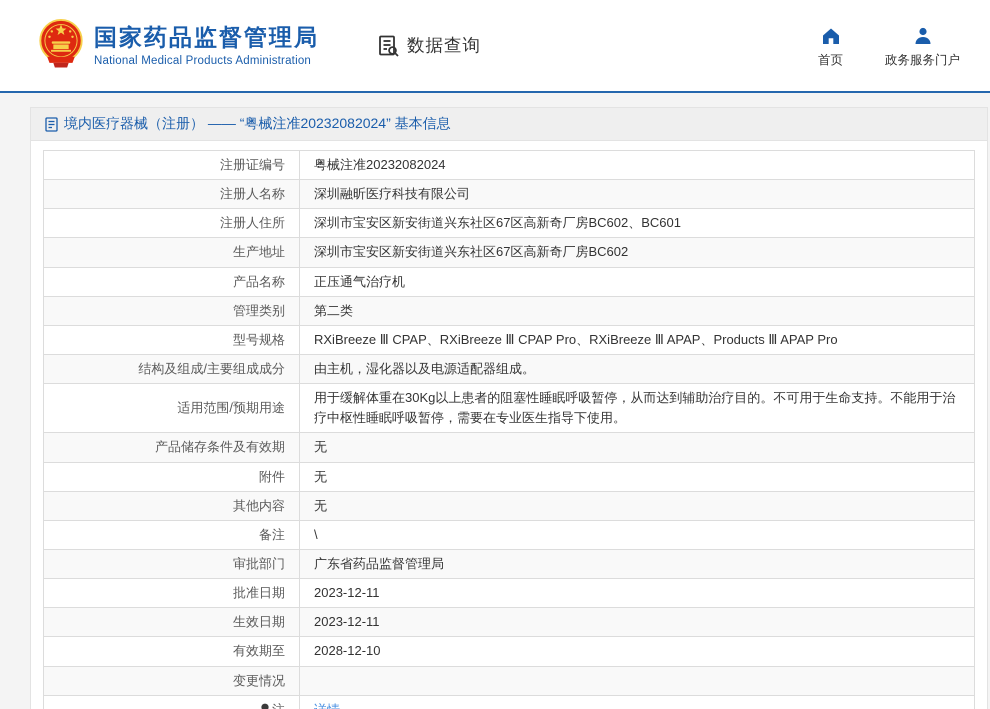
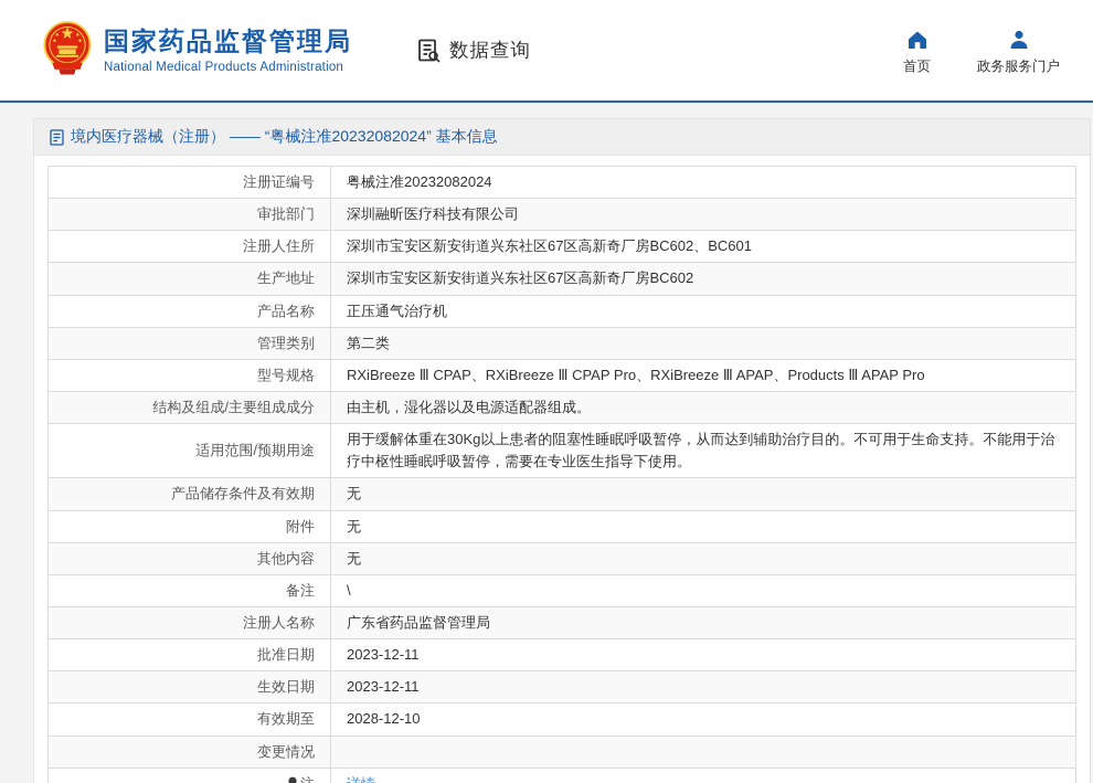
  国家药品监督管理局
  National Medical Products Administration
  数据查询
  首页
  政务服务门户
  境内医疗器械（注册） —— “粤械注准20232082024” 基本信息
  注册证编号	粤械注准20232082024
- 注册人名称	深圳融昕医疗科技有限公司
+ 审批部门	深圳融昕医疗科技有限公司
  注册人住所	深圳市宝安区新安街道兴东社区67区高新奇厂房BC602、BC601
  生产地址	深圳市宝安区新安街道兴东社区67区高新奇厂房BC602
  产品名称	正压通气治疗机
  管理类别	第二类
  型号规格	RXiBreeze Ⅲ CPAP、RXiBreeze Ⅲ CPAP Pro、RXiBreeze Ⅲ APAP、Products Ⅲ APAP Pro
  结构及组成/主要组成成分	由主机，湿化器以及电源适配器组成。
  适用范围/预期用途	用于缓解体重在30Kg以上患者的阻塞性睡眠呼吸暂停，从而达到辅助治疗目的。不可用于生命支持。不能用于治疗中枢性睡眠呼吸暂停，需要在专业医生指导下使用。
  产品储存条件及有效期	无
  附件	无
  其他内容	无
  备注	\
- 审批部门	广东省药品监督管理局
+ 注册人名称	广东省药品监督管理局
  批准日期	2023-12-11
  生效日期	2023-12-11
  有效期至	2028-12-10
  变更情况
